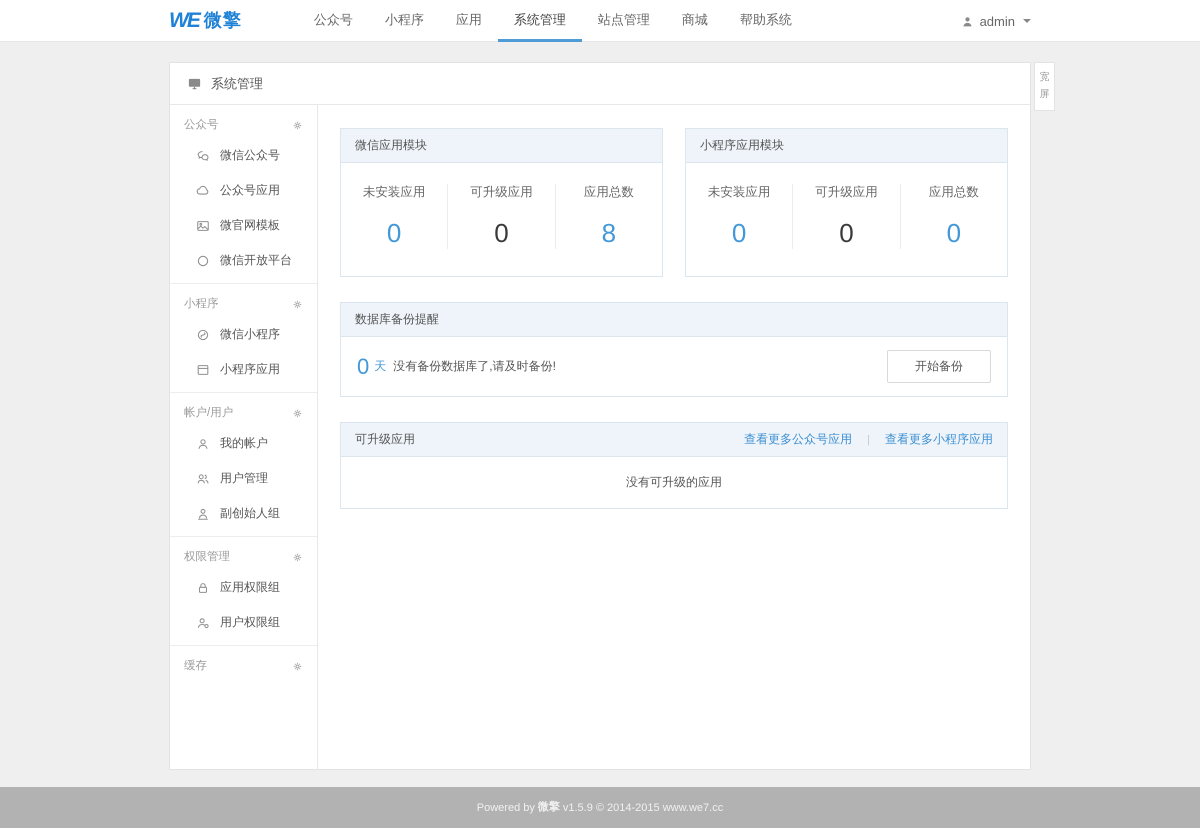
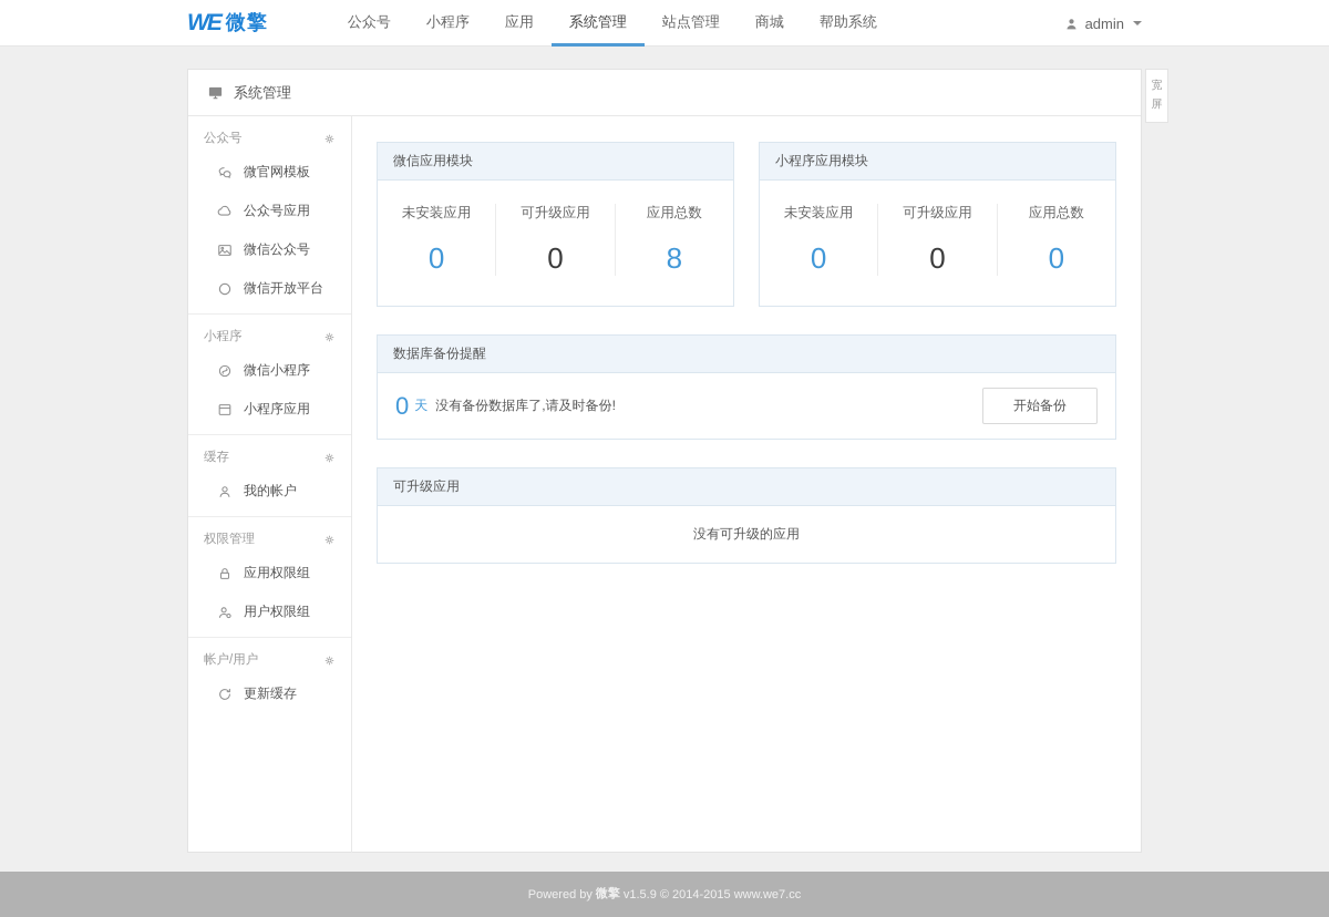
  WE
  微擎
  公众号
  小程序
  应用
  系统管理
  站点管理
  商城
  帮助系统
  admin
  宽
  屏
  系统管理
  公众号
- 微信公众号
+ 微官网模板
  公众号应用
- 微官网模板
+ 微信公众号
  微信开放平台
  小程序
  微信小程序
  小程序应用
- 帐户/用户
+ 缓存
  我的帐户
- 用户管理
- 副创始人组
  权限管理
  应用权限组
  用户权限组
- 缓存
+ 帐户/用户
+ 更新缓存
  微信应用模块
  未安装应用
  0
  可升级应用
  0
  应用总数
  8
  小程序应用模块
  未安装应用
  0
  可升级应用
  0
  应用总数
  0
  数据库备份提醒
  0
  天
  没有备份数据库了,请及时备份!
  开始备份
  可升级应用
- 查看更多公众号应用
- |
- 查看更多小程序应用
  没有可升级的应用
  Powered by
  微擎
  v1.5.9 © 2014-2015 www.we7.cc
